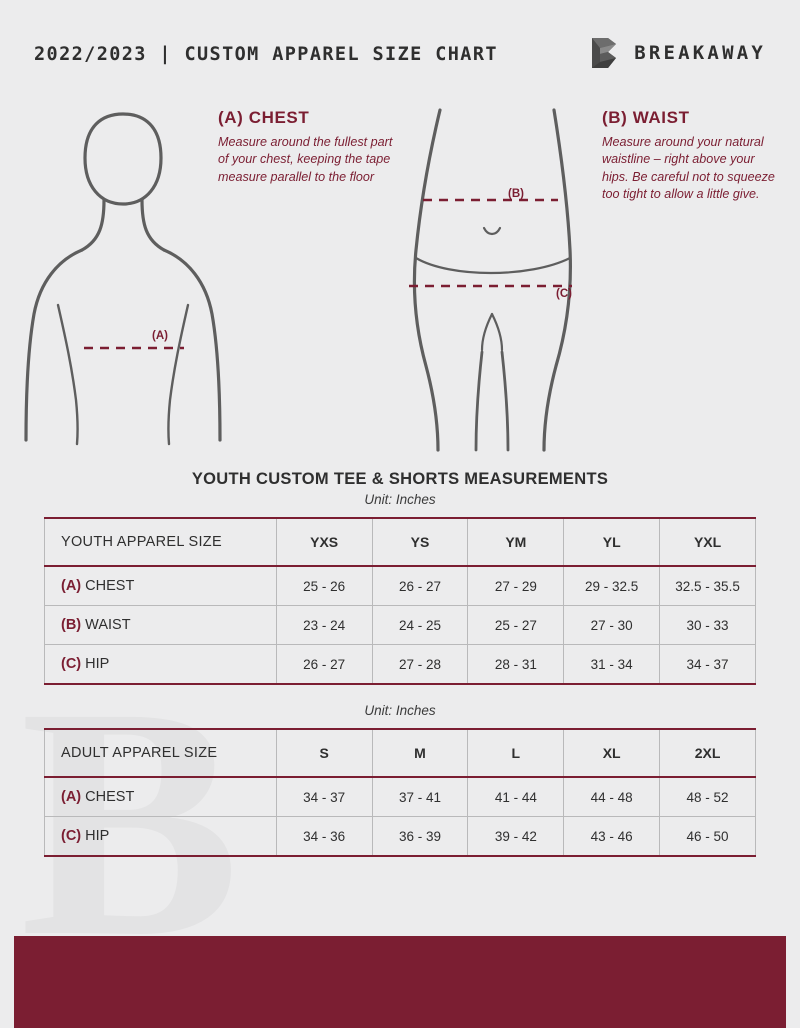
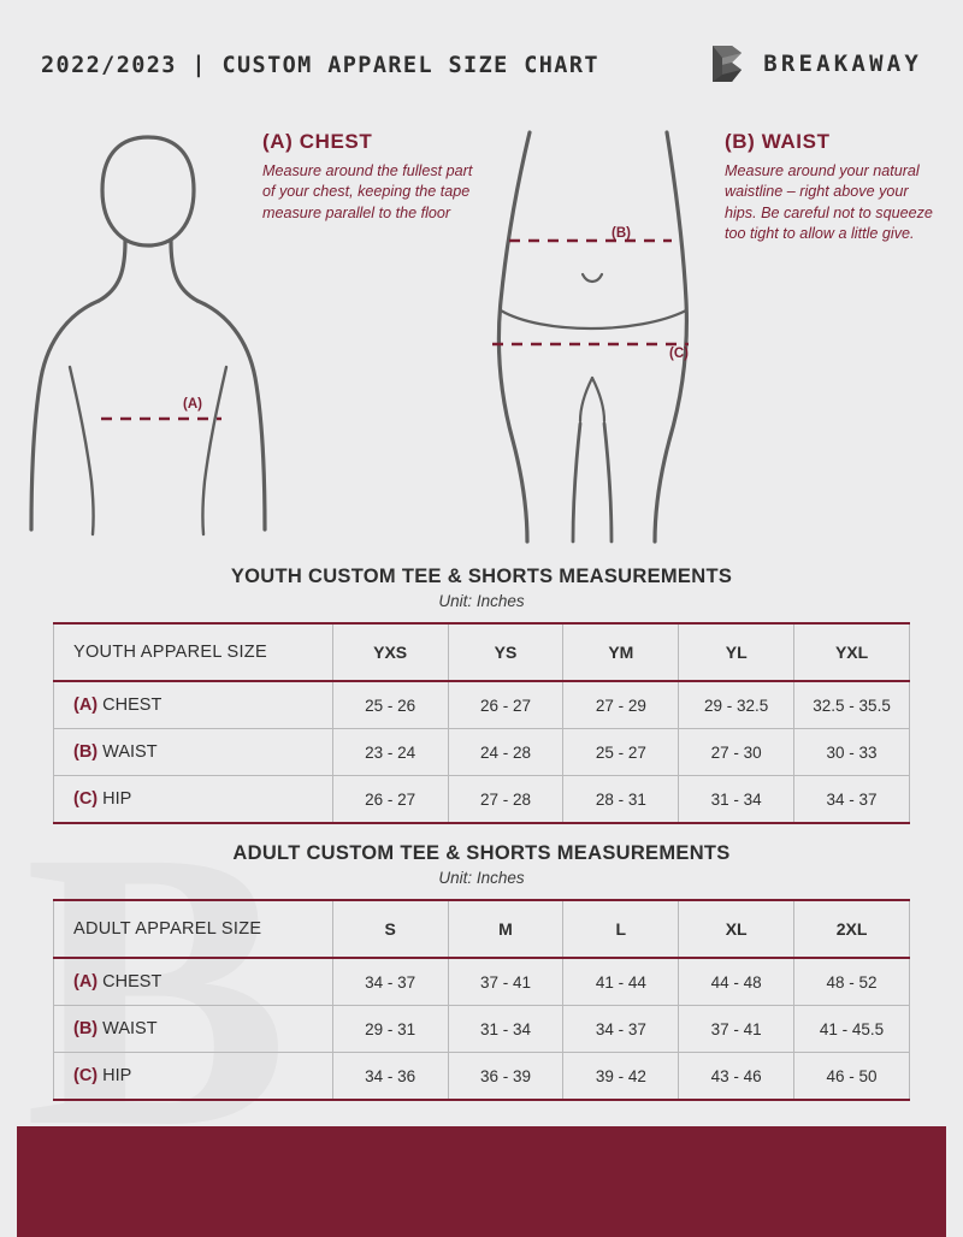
  B
  2022/2023 | CUSTOM APPAREL SIZE CHART
  BREAKAWAY
  (A)
  (B)
  (C)
  (A) CHEST
  Measure around the fullest part of your chest, keeping the tape measure parallel to the floor
  (B) WAIST
  Measure around your natural waistline – right above your hips. Be careful not to squeeze too tight to allow a little give.
  YOUTH CUSTOM TEE & SHORTS MEASUREMENTS
  Unit: Inches
  YOUTH APPAREL SIZE	YXS	YS	YM	YL	YXL
  (A) CHEST	25 - 26	26 - 27	27 - 29	29 - 32.5	32.5 - 35.5
- (B) WAIST	23 - 24	24 - 25	25 - 27	27 - 30	30 - 33
+ (B) WAIST	23 - 24	24 - 28	25 - 27	27 - 30	30 - 33
  (C) HIP	26 - 27	27 - 28	28 - 31	31 - 34	34 - 37
+ ADULT CUSTOM TEE & SHORTS MEASUREMENTS
  Unit: Inches
  ADULT APPAREL SIZE	S	M	L	XL	2XL
  (A) CHEST	34 - 37	37 - 41	41 - 44	44 - 48	48 - 52
+ (B) WAIST	29 - 31	31 - 34	34 - 37	37 - 41	41 - 45.5
  (C) HIP	34 - 36	36 - 39	39 - 42	43 - 46	46 - 50
